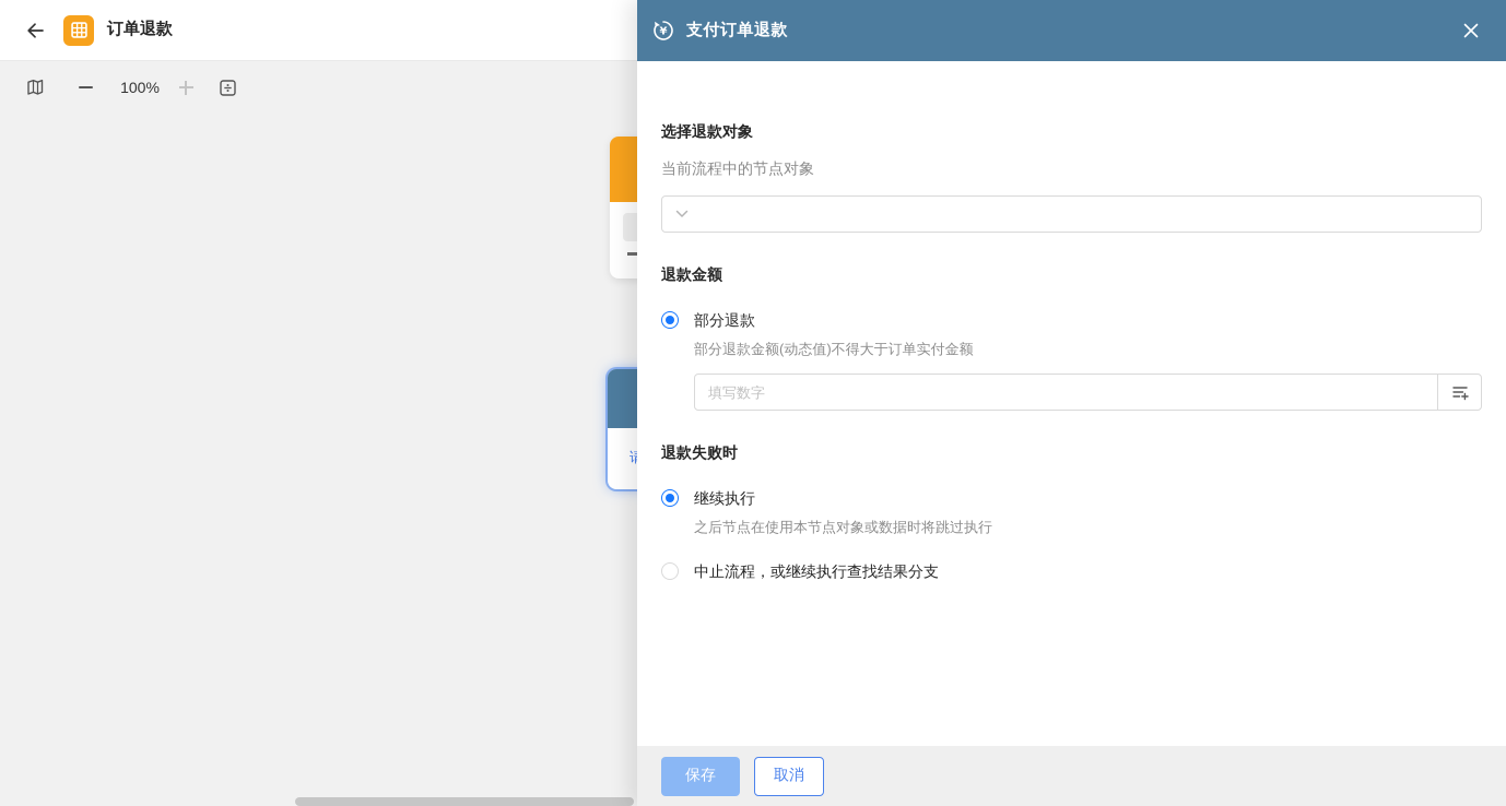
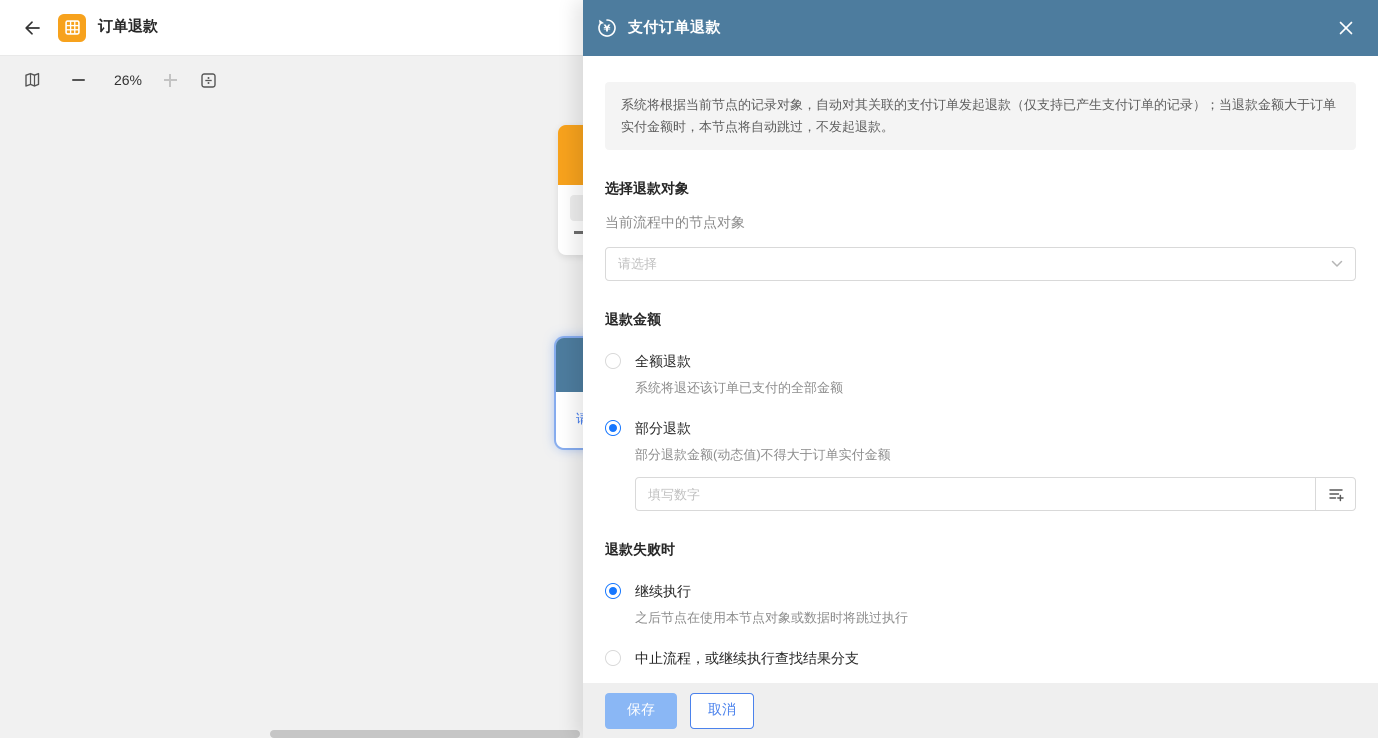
  订单退款
- 100%
+ 26%
  ¥
  支付订单退款
+ 系统将根据当前节点的记录对象，自动对其关联的支付订单发起退款（仅支持已产生支付订单的记录）；当退款金额大于订单实付金额时，本节点将自动跳过，不发起退款。
  选择退款对象
  当前流程中的节点对象
+ 请选择
  退款金额
+ 全额退款
+ 系统将退还该订单已支付的全部金额
  部分退款
  部分退款金额(动态值)不得大于订单实付金额
  填写数字
  退款失败时
  继续执行
  之后节点在使用本节点对象或数据时将跳过执行
  中止流程，或继续执行查找结果分支
  保存
  取消
